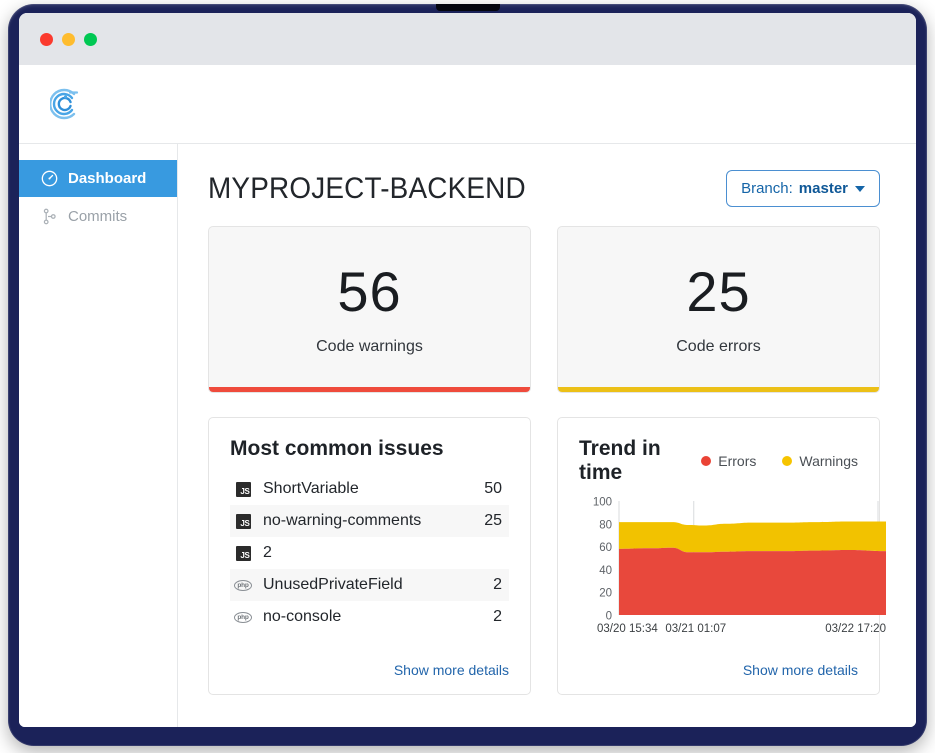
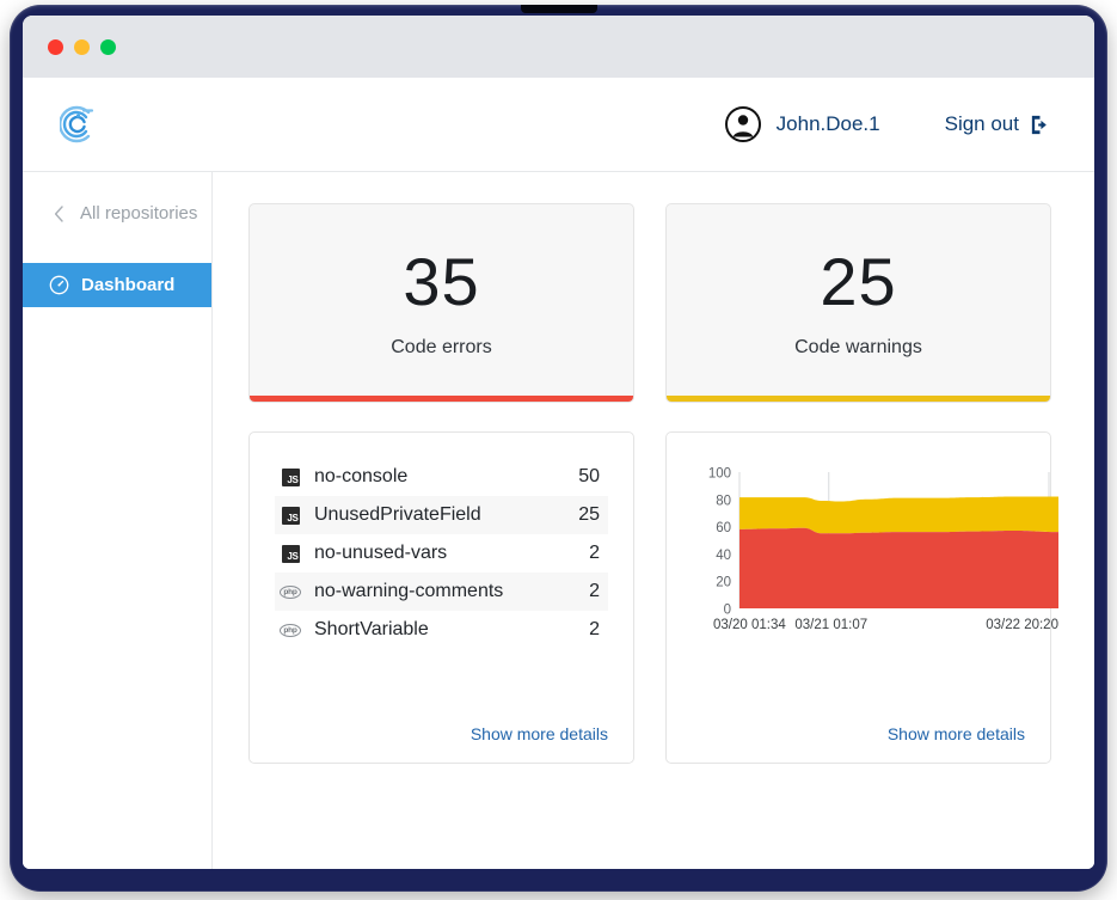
+ John.Doe.1
+ Sign out
+ All repositories
  Dashboard
- Commits
- MYPROJECT-BACKEND
- Branch:
- master
- 56
+ 35
- Code warnings
+ Code errors
  25
- Code errors
+ Code warnings
- Most common issues
  JS
- ShortVariable
+ no-console
  50
  JS
- no-warning-comments
+ UnusedPrivateField
  25
  JS
+ no-unused-vars
  2
- UnusedPrivateField
+ no-warning-comments
  2
- no-console
+ ShortVariable
  2
  Show more details
- Trend in time
- Errors
- Warnings
  0
  20
  40
  60
  80
  100
- 03/20 15:34
+ 03/20 01:34
  03/21 01:07
- 03/22 17:20
+ 03/22 20:20
  Show more details
